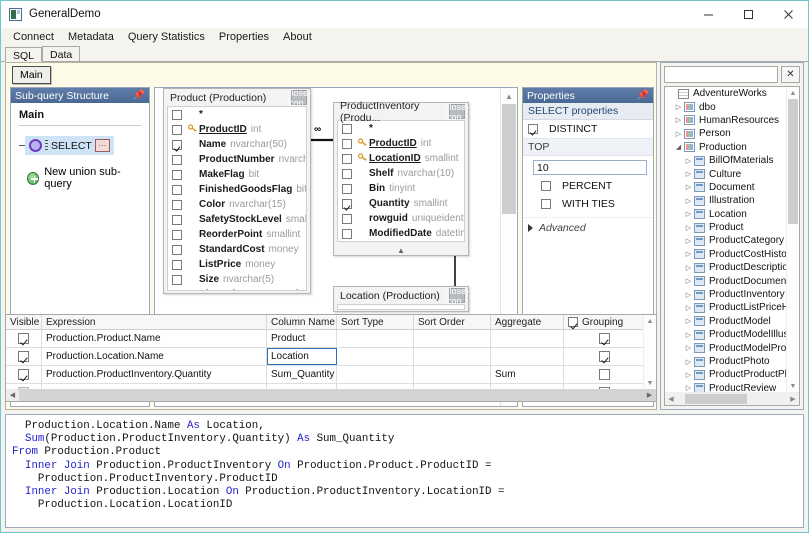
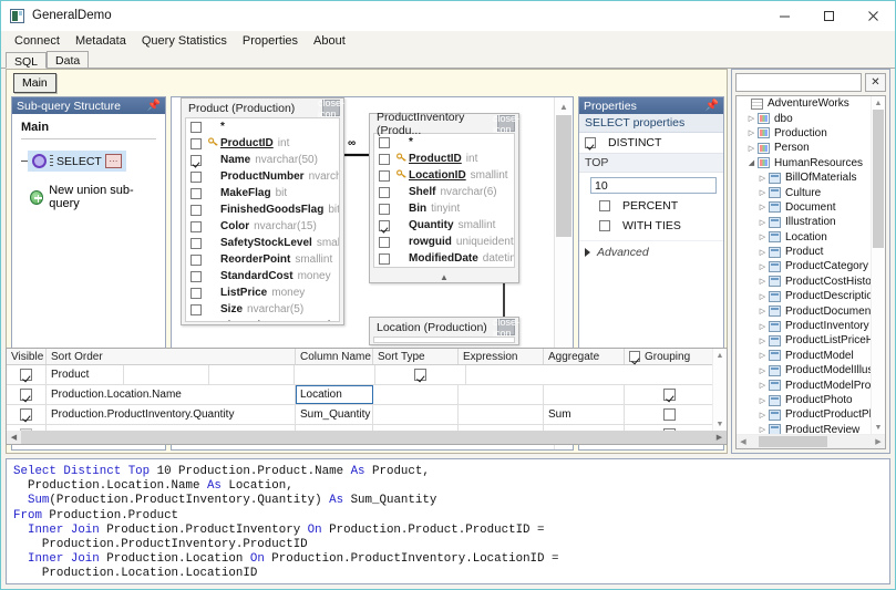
  GeneralDemo
  Connect
  Metadata
  Query Statistics
  Properties
  About
  SQL
  Data
  Main
  Sub-query Structure
  📌
  Main
  SELECT
  ···
  New union sub-query
  ∞
  Product (Production)
  close-icon
  *
  ProductID
  int
  Name
  nvarchar(50)
  ProductNumber
  nvarch
  MakeFlag
  bit
  FinishedGoodsFlag
  bit
  Color
  nvarchar(15)
  SafetyStockLevel
  ReorderPoint
  smallint
  StandardCost
  money
  ListPrice
  money
  Size
  nvarchar(5)
  ProductInventory (Produ...
  close-icon
  *
  ProductID
  int
  LocationID
  smallint
  Shelf
- nvarchar(10)
+ nvarchar(6)
  Bin
  tinyint
  Quantity
  smallint
  rowguid
  ModifiedDate
  dateti
  ▲
  Location (Production)
  close-icon
  ▲
  Properties
  📌
  SELECT properties
  DISTINCT
  TOP
  10
  PERCENT
  WITH TIES
  Advanced
  ✕
  AdventureWorks
  dbo
- HumanResources
+ Production
  Person
- Production
+ HumanResources
  BillOfMaterials
  Culture
  Document
  Illustration
  Location
  Product
  ProductCategory
  ProductCostHisto
  ProductDescripti
  ProductDocumen
  ProductInventory
  ProductListPrice
  ProductModel
  ProductModelIllu
  ProductModelPro
  ProductPhoto
  ProductProductP
  ProductReview
  Visible
- Expression
+ Sort Order
  Column Name
  Sort Type
- Sort Order
+ Expression
  Aggregate
  Grouping
- Production.Product.Name
  Product
  Production.Location.Name
  Location
  Production.ProductInventory.Quantity
  Sum_Quantity
  Sum
+ Select Distinct Top 10 Production.Product.Name As Product,
  Production.Location.Name As Location,
  Sum(Production.ProductInventory.Quantity) As Sum_Quantity
  From Production.Product
  Inner Join Production.ProductInventory On Production.Product.ProductID =
  Production.ProductInventory.ProductID
  Inner Join Production.Location On Production.ProductInventory.LocationID =
  Production.Location.LocationID
